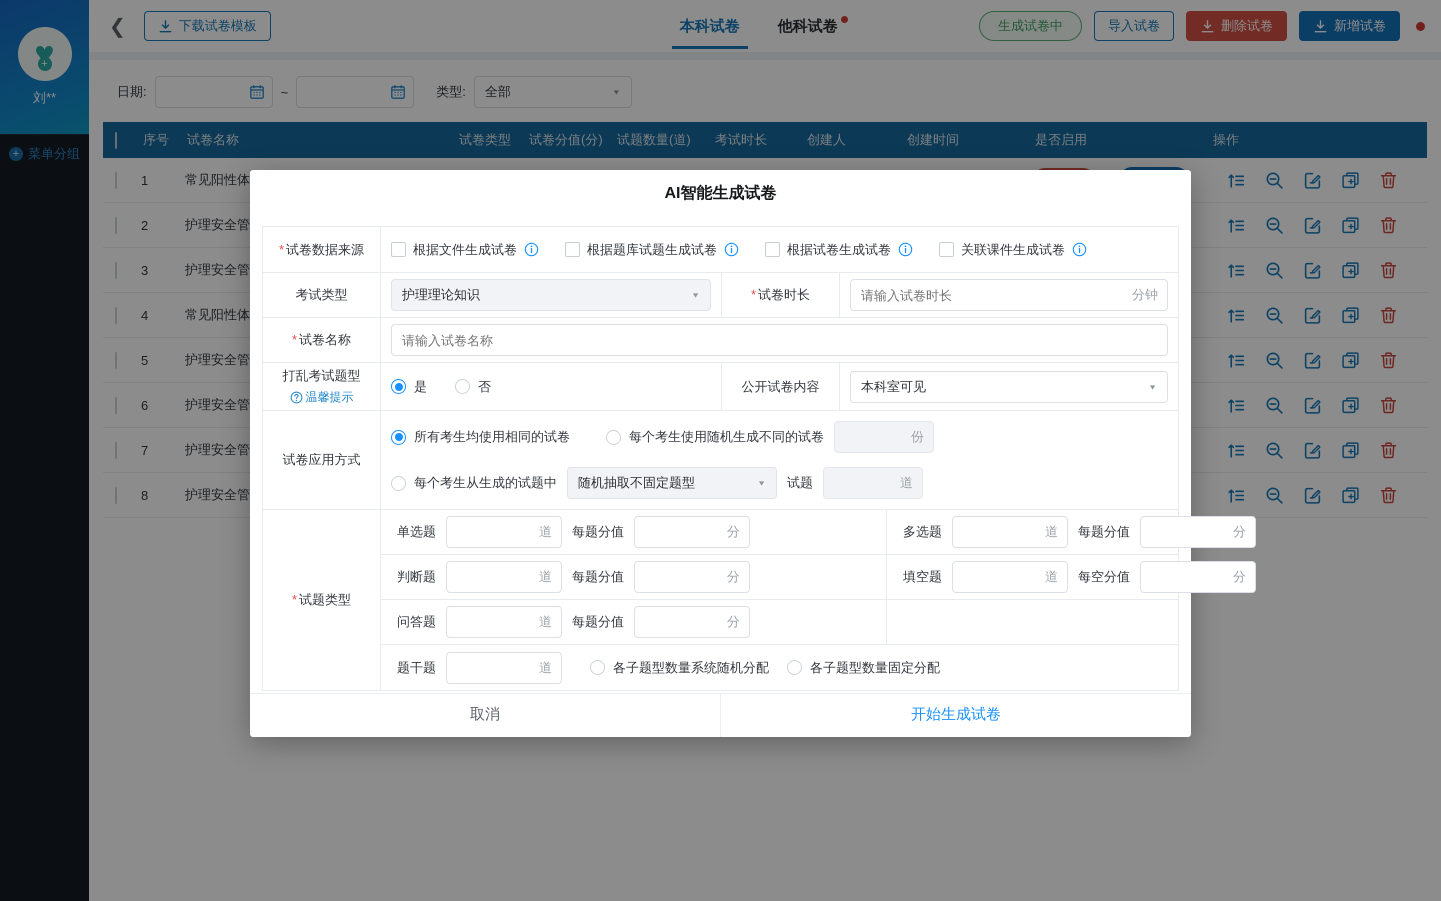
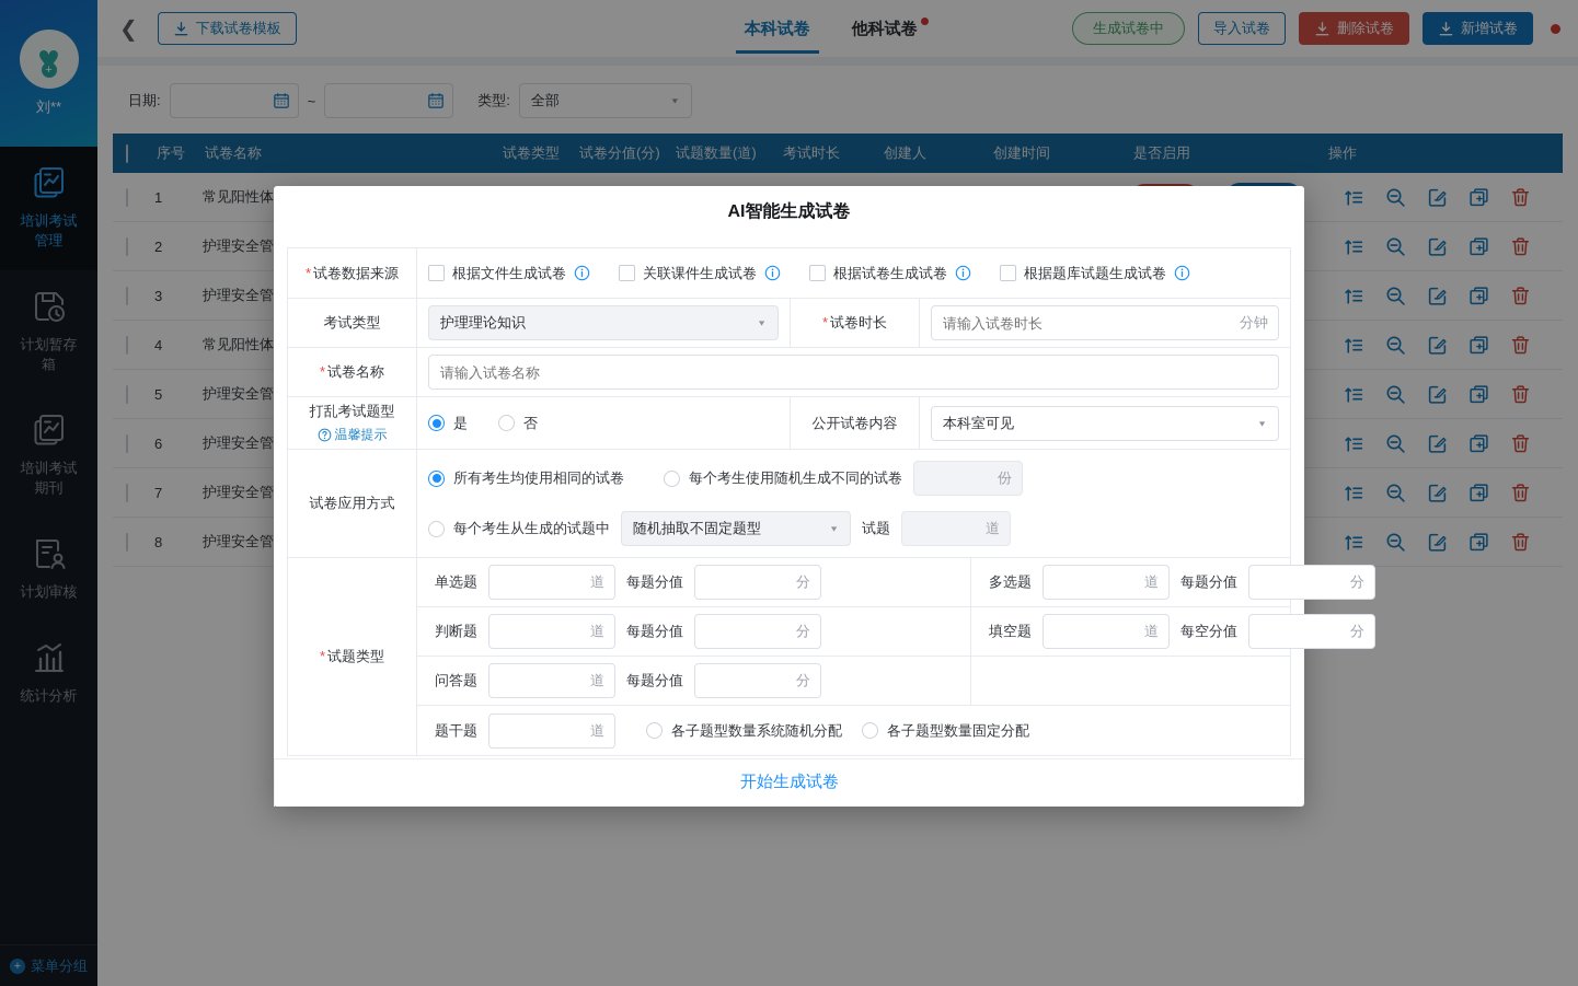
  ♥
  +
  刘**
+ 培训考试管理
+ 计划暂存箱
+ 培训考试期刊
+ 计划审核
+ 统计分析
  +
  菜单分组
  ❮
  下载试卷模板
  本科试卷
  他科试卷
  生成试卷中
  导入试卷
  删除试卷
  新增试卷
  日期:
  ~
  类型:
  全部
  ▼
  序号
  试卷名称
  试卷类型
  试卷分值(分)
  试题数量(道)
  考试时长
  创建人
  创建时间
  是否启用
  操作
  1
  2
  3
  4
  5
  6
  7
  8
  AI智能生成试卷
  试卷数据来源
  根据文件生成试卷
- 根据题库试题生成试卷
+ 关联课件生成试卷
  根据试卷生成试卷
- 关联课件生成试卷
+ 根据题库试题生成试卷
  考试类型
  护理理论知识
  ▼
  试卷时长
  请输入试卷时长
  分钟
  试卷名称
  请输入试卷名称
  打乱考试题型
  温馨提示
  是
  否
  公开试卷内容
  本科室可见
  ▼
  试卷应用方式
  所有考生均使用相同的试卷
  每个考生使用随机生成不同的试卷
  份
  每个考生从生成的试题中
  随机抽取不固定题型
  ▼
  试题
  道
  试题类型
  单选题
  道
  每题分值
  分
  多选题
  道
  每题分值
  分
  判断题
  道
  每题分值
  分
  填空题
  道
  每空分值
  分
  问答题
  道
  每题分值
  分
  题干题
  道
  各子题型数量系统随机分配
  各子题型数量固定分配
- 取消
  开始生成试卷
